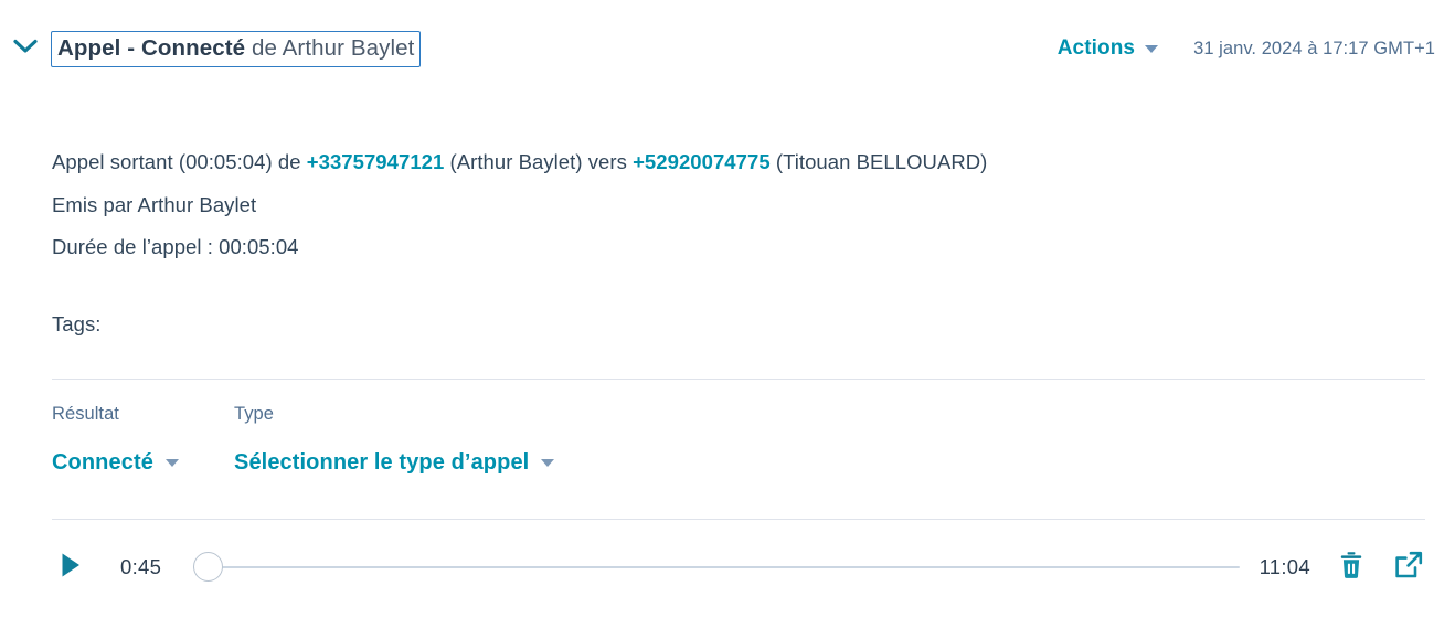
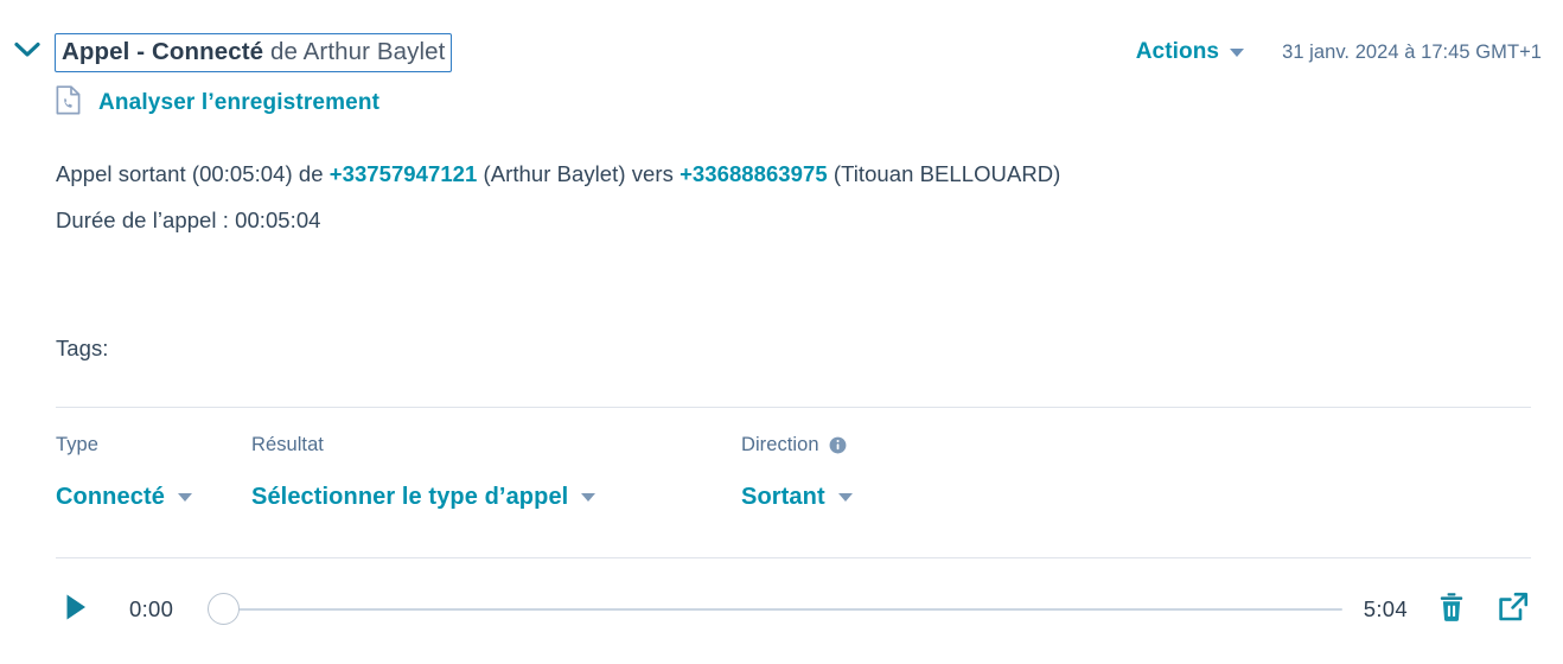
  Appel - Connecté de Arthur Baylet
  Actions
- 31 janv. 2024 à 17:17 GMT+1
+ 31 janv. 2024 à 17:45 GMT+1
+ Analyser l’enregistrement
- Appel sortant (00:05:04) de +33757947121 (Arthur Baylet) vers +52920074775 (Titouan BELLOUARD)
+ Appel sortant (00:05:04) de +33757947121 (Arthur Baylet) vers +33688863975 (Titouan BELLOUARD)
- Emis par Arthur Baylet
  Durée de l’appel : 00:05:04
  Tags:
- Résultat
+ Type
  Connecté
- Type
+ Résultat
  Sélectionner le type d’appel
+ Direction
+ Sortant
- 0:45
+ 0:00
- 11:04
+ 5:04
